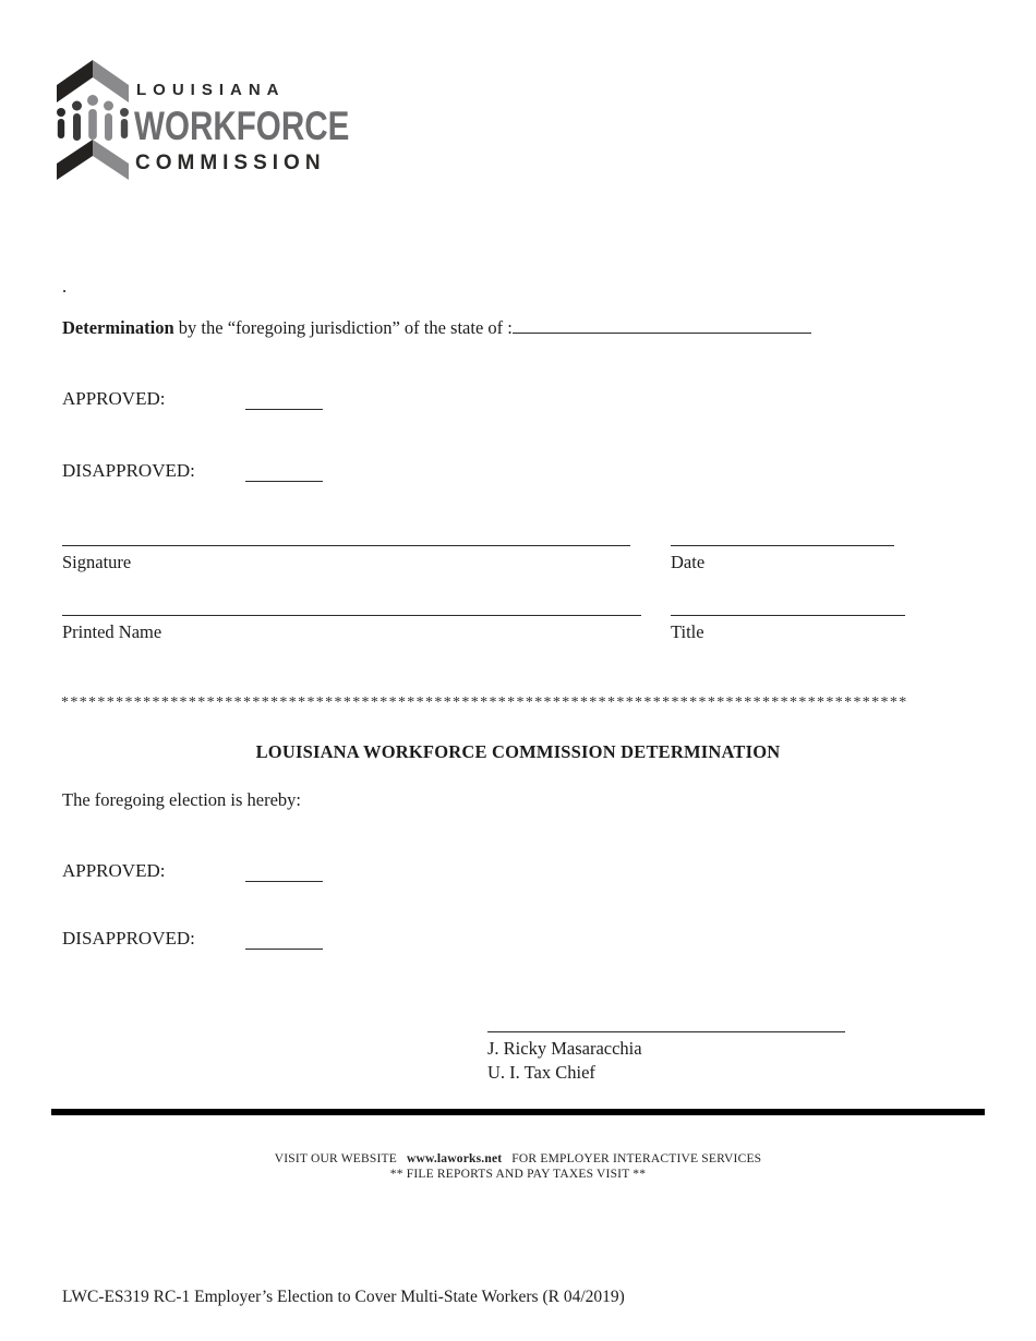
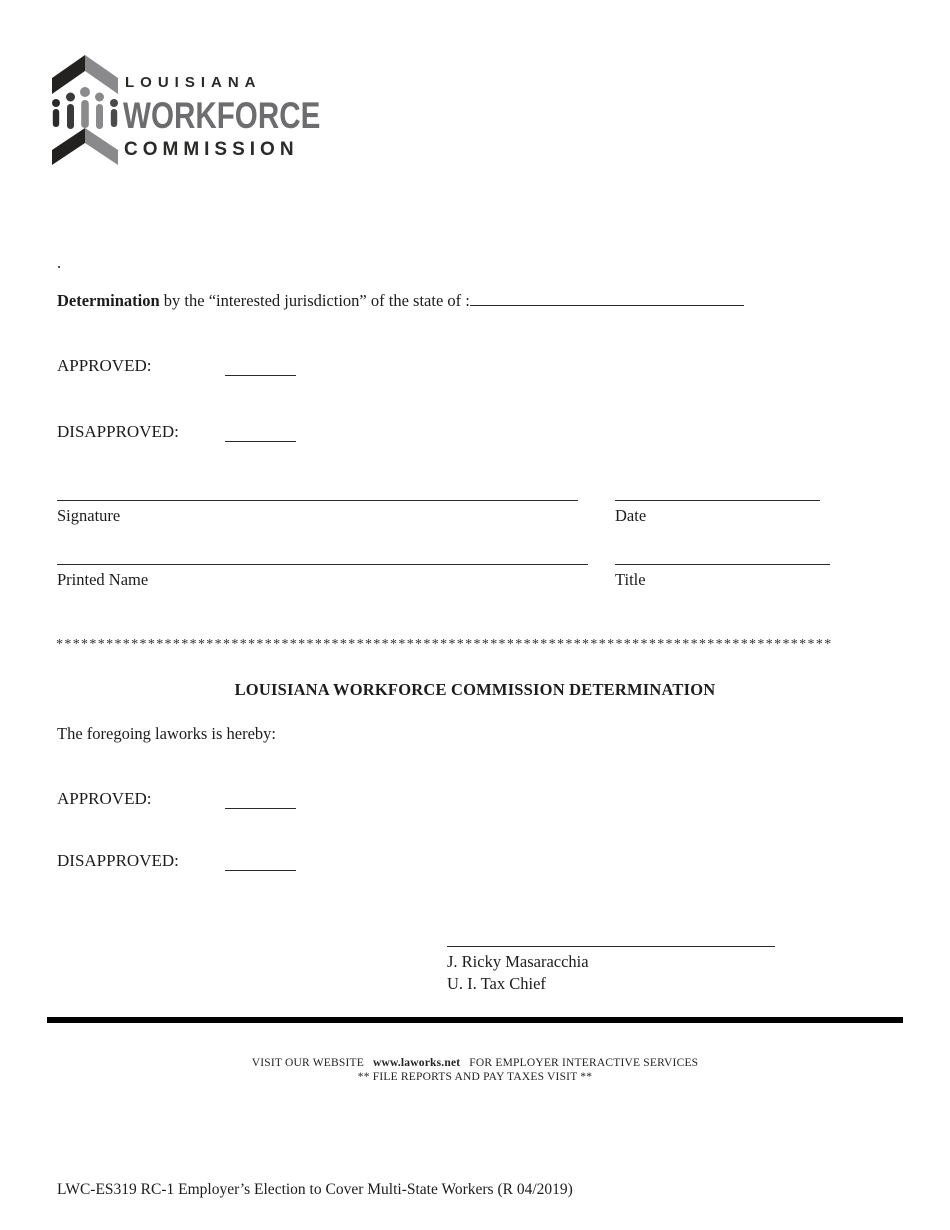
  LOUISIANA
  WORKFORCE
  COMMISSION
  .
- Determination by the “foregoing jurisdiction” of the state of :
+ Determination by the “interested jurisdiction” of the state of :
  APPROVED:
  DISAPPROVED:
  Signature
  Date
  Printed Name
  Title
  *********************************************************************************************
  LOUISIANA WORKFORCE COMMISSION DETERMINATION
- The foregoing election is hereby:
+ The foregoing laworks is hereby:
  APPROVED:
  DISAPPROVED:
  J. Ricky Masaracchia
  U. I. Tax Chief
  VISIT OUR WEBSITE www.laworks.net FOR EMPLOYER INTERACTIVE SERVICES
  ** FILE REPORTS AND PAY TAXES VISIT **
  LWC-ES319 RC-1 Employer’s Election to Cover Multi-State Workers (R 04/2019)
